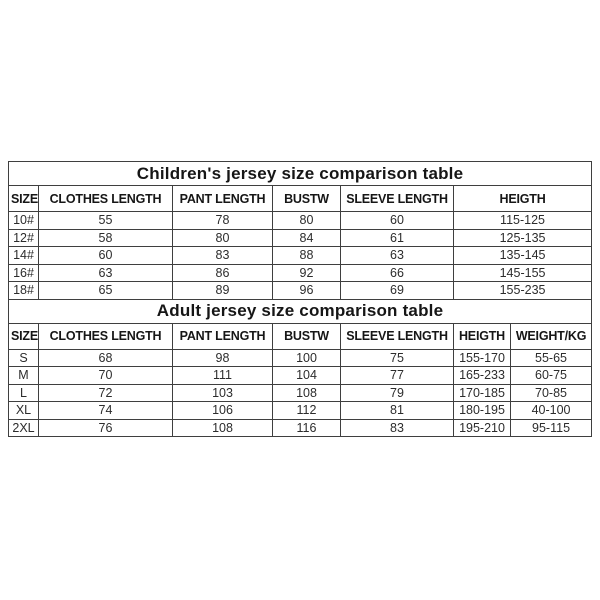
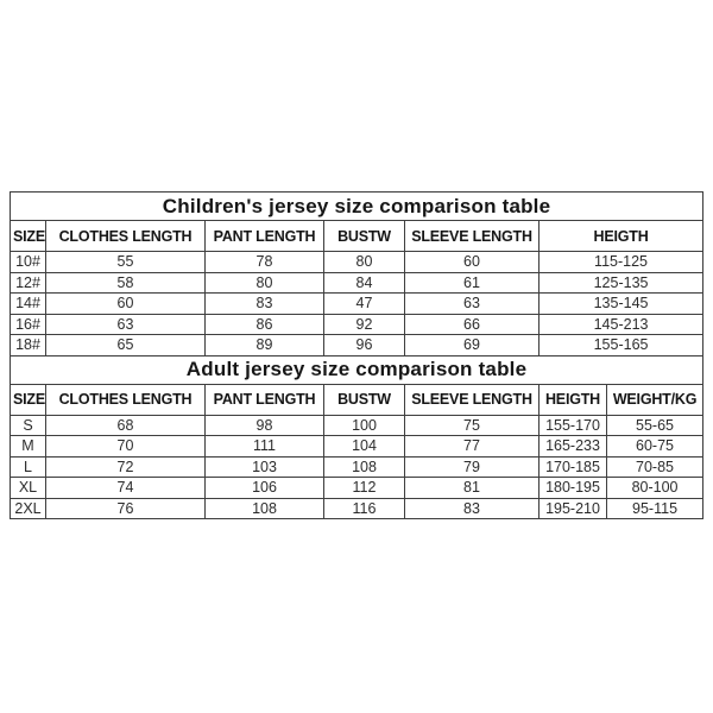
  Children's jersey size comparison table
  SIZE	CLOTHES LENGTH	PANT LENGTH	BUSTW	SLEEVE LENGTH	HEIGTH
  10#	55	78	80	60	115-125
  12#	58	80	84	61	125-135
- 14#	60	83	88	63	135-145
+ 14#	60	83	47	63	135-145
- 16#	63	86	92	66	145-155
+ 16#	63	86	92	66	145-213
- 18#	65	89	96	69	155-235
+ 18#	65	89	96	69	155-165
  Adult jersey size comparison table
  SIZE	CLOTHES LENGTH	PANT LENGTH	BUSTW	SLEEVE LENGTH	HEIGTH	WEIGHT/KG
  S	68	98	100	75	155-170	55-65
  M	70	111	104	77	165-233	60-75
  L	72	103	108	79	170-185	70-85
- XL	74	106	112	81	180-195	40-100
+ XL	74	106	112	81	180-195	80-100
  2XL	76	108	116	83	195-210	95-115
